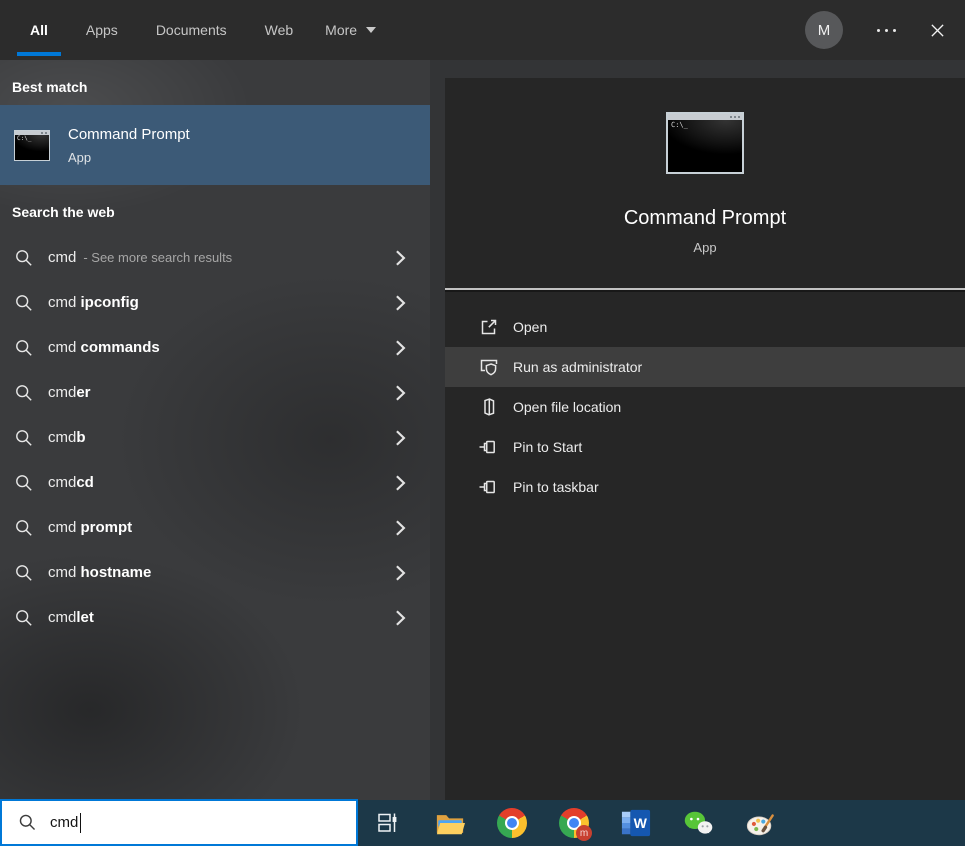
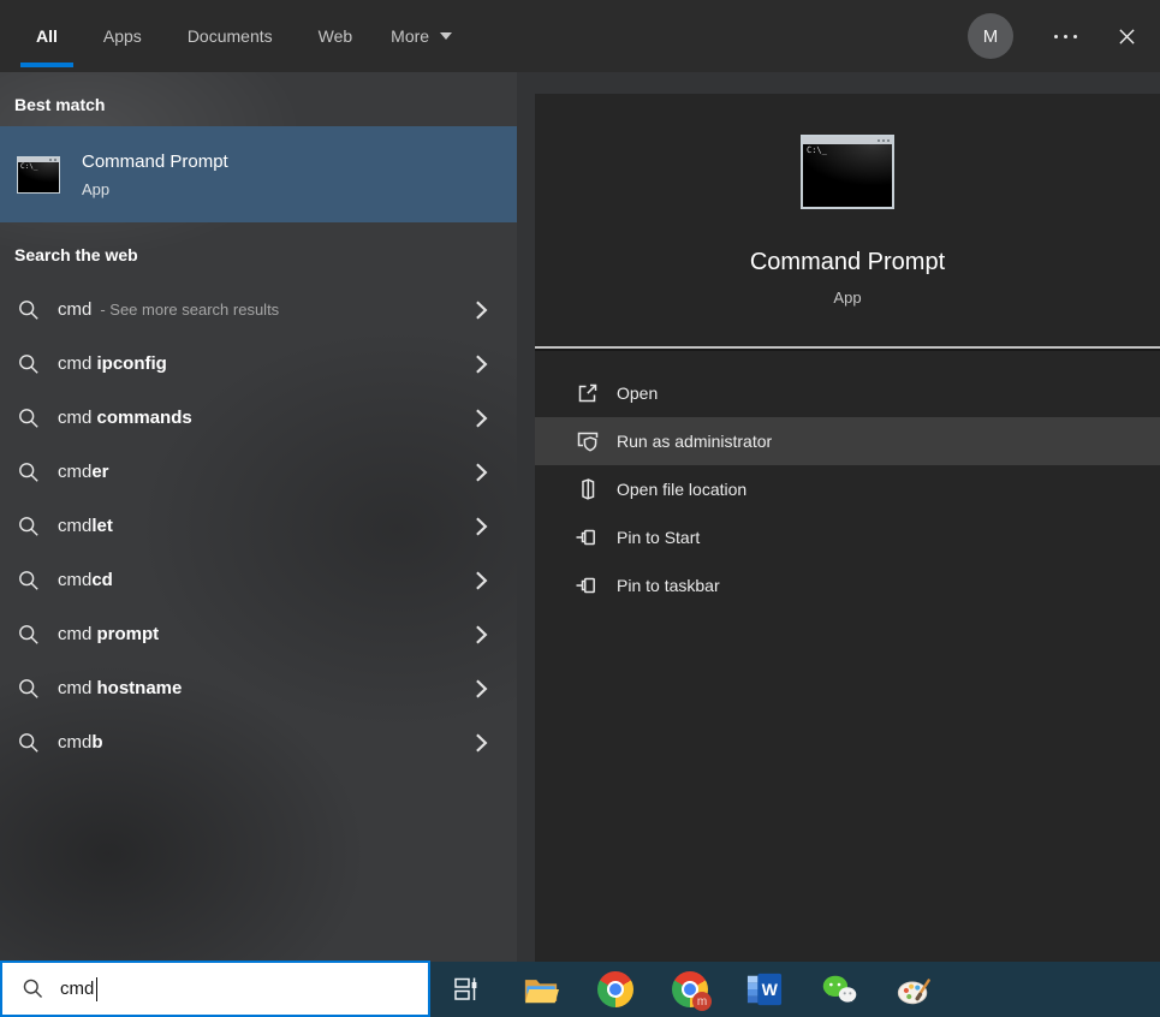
  All
  Apps
  Documents
  Web
  More
  M
  Best match
  Command Prompt
  App
  Search the web
  cmd - See more search results
  cmd ipconfig
  cmd commands
  cmder
- cmdb
+ cmdlet
  cmdcd
  cmd prompt
  cmd hostname
- cmdlet
+ cmdb
  C:\_
  Command Prompt
  App
  Open
  Run as administrator
  Open file location
  Pin to Start
  Pin to taskbar
  m
  W
  cmd
